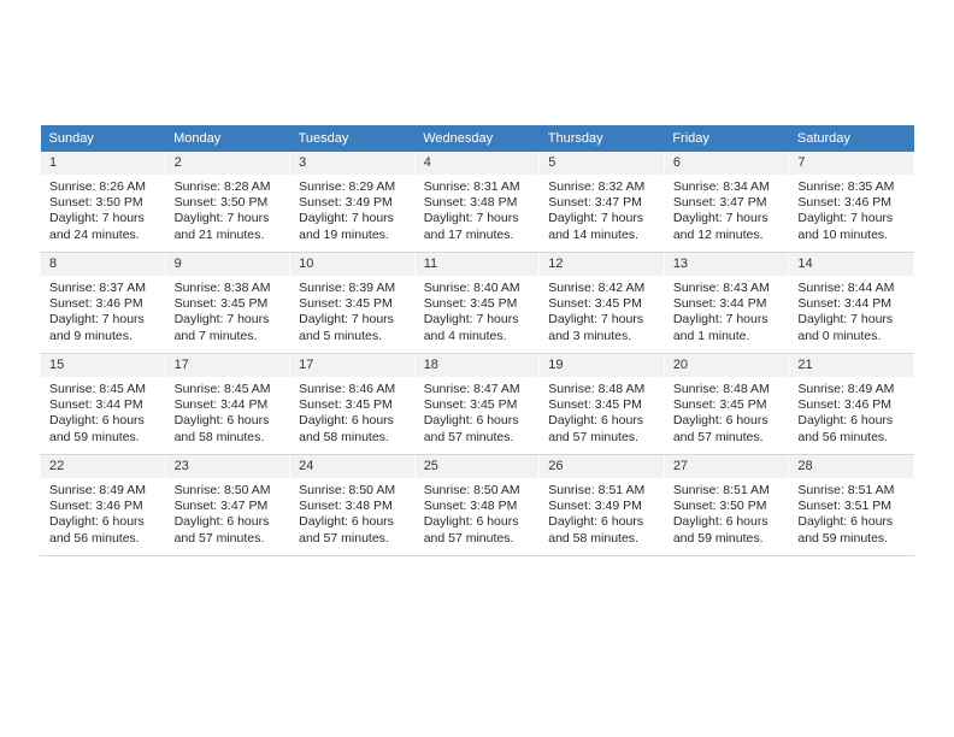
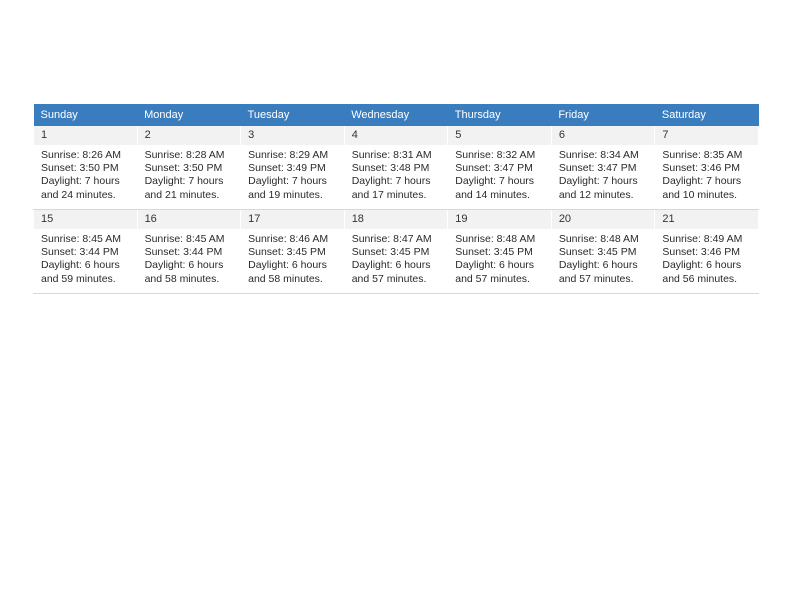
  Sunday	Monday	Tuesday	Wednesday	Thursday	Friday	Saturday
  1 Sunrise: 8:26 AM Sunset: 3:50 PM Daylight: 7 hours and 24 minutes.	2 Sunrise: 8:28 AM Sunset: 3:50 PM Daylight: 7 hours and 21 minutes.	3 Sunrise: 8:29 AM Sunset: 3:49 PM Daylight: 7 hours and 19 minutes.	4 Sunrise: 8:31 AM Sunset: 3:48 PM Daylight: 7 hours and 17 minutes.	5 Sunrise: 8:32 AM Sunset: 3:47 PM Daylight: 7 hours and 14 minutes.	6 Sunrise: 8:34 AM Sunset: 3:47 PM Daylight: 7 hours and 12 minutes.	7 Sunrise: 8:35 AM Sunset: 3:46 PM Daylight: 7 hours and 10 minutes.
- 8 Sunrise: 8:37 AM Sunset: 3:46 PM Daylight: 7 hours and 9 minutes.	9 Sunrise: 8:38 AM Sunset: 3:45 PM Daylight: 7 hours and 7 minutes.	10 Sunrise: 8:39 AM Sunset: 3:45 PM Daylight: 7 hours and 5 minutes.	11 Sunrise: 8:40 AM Sunset: 3:45 PM Daylight: 7 hours and 4 minutes.	12 Sunrise: 8:42 AM Sunset: 3:45 PM Daylight: 7 hours and 3 minutes.	13 Sunrise: 8:43 AM Sunset: 3:44 PM Daylight: 7 hours and 1 minute.	14 Sunrise: 8:44 AM Sunset: 3:44 PM Daylight: 7 hours and 0 minutes.
- 15 Sunrise: 8:45 AM Sunset: 3:44 PM Daylight: 6 hours and 59 minutes.	17 Sunrise: 8:45 AM Sunset: 3:44 PM Daylight: 6 hours and 58 minutes.	17 Sunrise: 8:46 AM Sunset: 3:45 PM Daylight: 6 hours and 58 minutes.	18 Sunrise: 8:47 AM Sunset: 3:45 PM Daylight: 6 hours and 57 minutes.	19 Sunrise: 8:48 AM Sunset: 3:45 PM Daylight: 6 hours and 57 minutes.	20 Sunrise: 8:48 AM Sunset: 3:45 PM Daylight: 6 hours and 57 minutes.	21 Sunrise: 8:49 AM Sunset: 3:46 PM Daylight: 6 hours and 56 minutes.
+ 15 Sunrise: 8:45 AM Sunset: 3:44 PM Daylight: 6 hours and 59 minutes.	16 Sunrise: 8:45 AM Sunset: 3:44 PM Daylight: 6 hours and 58 minutes.	17 Sunrise: 8:46 AM Sunset: 3:45 PM Daylight: 6 hours and 58 minutes.	18 Sunrise: 8:47 AM Sunset: 3:45 PM Daylight: 6 hours and 57 minutes.	19 Sunrise: 8:48 AM Sunset: 3:45 PM Daylight: 6 hours and 57 minutes.	20 Sunrise: 8:48 AM Sunset: 3:45 PM Daylight: 6 hours and 57 minutes.	21 Sunrise: 8:49 AM Sunset: 3:46 PM Daylight: 6 hours and 56 minutes.
- 22 Sunrise: 8:49 AM Sunset: 3:46 PM Daylight: 6 hours and 56 minutes.	23 Sunrise: 8:50 AM Sunset: 3:47 PM Daylight: 6 hours and 57 minutes.	24 Sunrise: 8:50 AM Sunset: 3:48 PM Daylight: 6 hours and 57 minutes.	25 Sunrise: 8:50 AM Sunset: 3:48 PM Daylight: 6 hours and 57 minutes.	26 Sunrise: 8:51 AM Sunset: 3:49 PM Daylight: 6 hours and 58 minutes.	27 Sunrise: 8:51 AM Sunset: 3:50 PM Daylight: 6 hours and 59 minutes.	28 Sunrise: 8:51 AM Sunset: 3:51 PM Daylight: 6 hours and 59 minutes.
